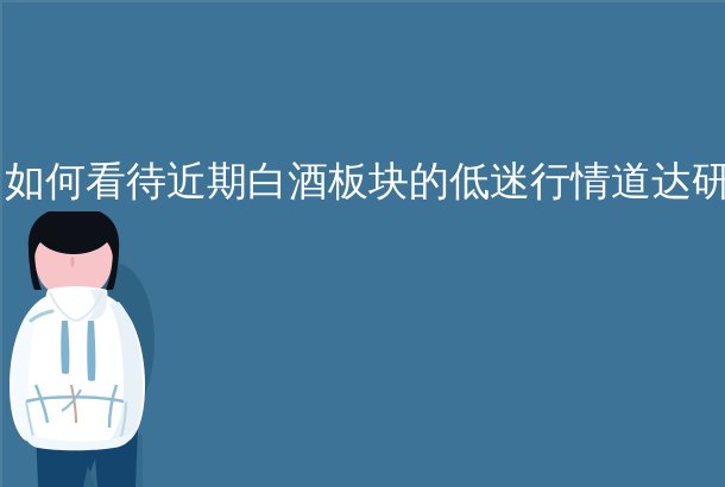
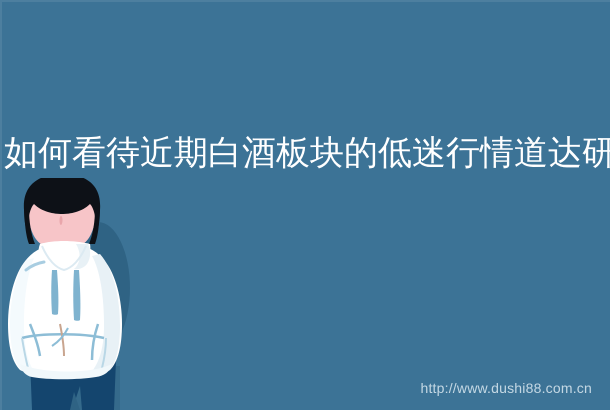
  如何看待近期白酒板块的低迷行情道达研
+ http://www.dushi88.com.cn
